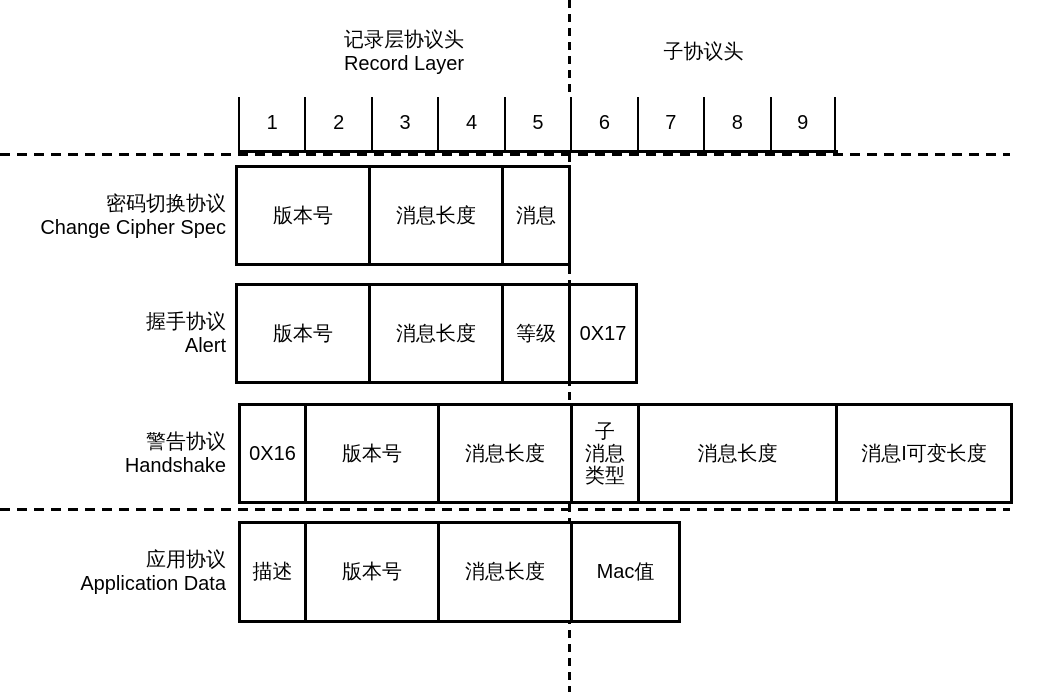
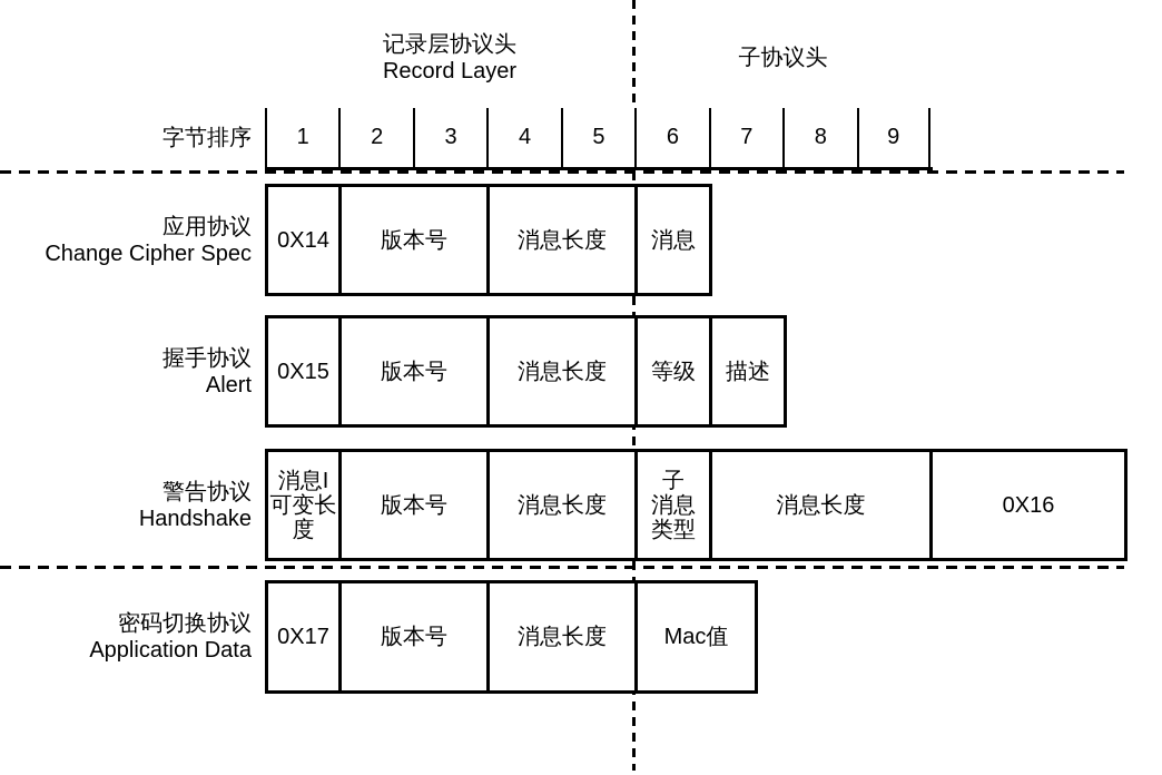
  记录层协议头
  Record Layer
  子协议头
+ 字节排序
  1
  2
  3
  4
  5
  6
  7
  8
  9
- 密码切换协议
+ 应用协议
  Change Cipher Spec
+ 0X14
  版本号
  消息长度
  消息
  握手协议
  Alert
+ 0X15
  版本号
  消息长度
  等级
- 0X17
+ 描述
  警告协议
  Handshake
- 0X16
+ 消息I可变长度
  版本号
  消息长度
  子
  消息
  类型
  消息长度
- 消息I可变长度
+ 0X16
- 应用协议
+ 密码切换协议
  Application Data
- 描述
+ 0X17
  版本号
  消息长度
  Mac值
